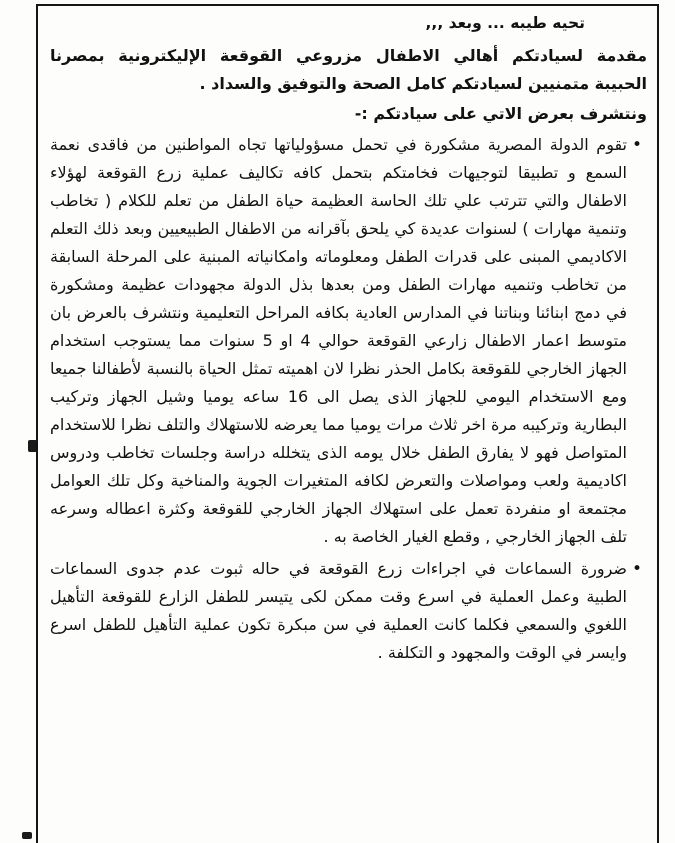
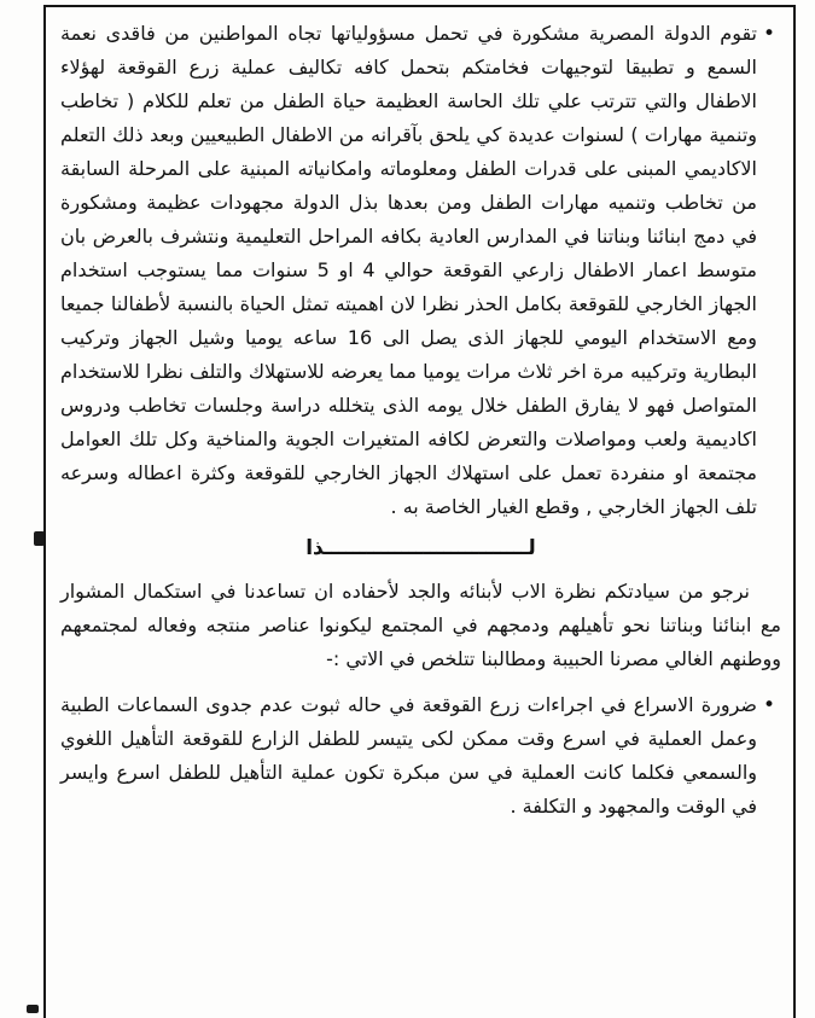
- تحيه طيبه ... وبعد ,,,
- مقدمة لسيادتكم أهالي الاطفال مزروعي القوقعة الإليكترونية بمصرنا الحبيبة متمنيين لسيادتكم كامل الصحة والتوفيق والسداد .
- ونتشرف بعرض الاتي على سيادتكم :-
  •
  تقوم الدولة المصرية مشكورة في تحمل مسؤولياتها تجاه المواطنين من فاقدى نعمة السمع و تطبيقا لتوجيهات فخامتكم بتحمل كافه تكاليف عملية زرع القوقعة لهؤلاء الاطفال والتي تترتب علي تلك الحاسة العظيمة حياة الطفل من تعلم للكلام ( تخاطب وتنمية مهارات ) لسنوات عديدة كي يلحق بآقرانه من الاطفال الطبيعيين وبعد ذلك التعلم الاكاديمي المبنى على قدرات الطفل ومعلوماته وامكانياته المبنية على المرحلة السابقة من تخاطب وتنميه مهارات الطفل ومن بعدها بذل الدولة مجهودات عظيمة ومشكورة في دمج ابنائنا وبناتنا في المدارس العادية بكافه المراحل التعليمية ونتشرف بالعرض بان متوسط اعمار الاطفال زارعي القوقعة حوالي 4 او 5 سنوات مما يستوجب استخدام الجهاز الخارجي للقوقعة بكامل الحذر نظرا لان اهميته تمثل الحياة بالنسبة لأطفالنا جميعا ومع الاستخدام اليومي للجهاز الذى يصل الى 16 ساعه يوميا وشيل الجهاز وتركيب البطارية وتركيبه مرة اخر ثلاث مرات يوميا مما يعرضه للاستهلاك والتلف نظرا للاستخدام المتواصل فهو لا يفارق الطفل خلال يومه الذى يتخلله دراسة وجلسات تخاطب ودروس اكاديمية ولعب ومواصلات والتعرض لكافه المتغيرات الجوية والمناخية وكل تلك العوامل مجتمعة او منفردة تعمل على استهلاك الجهاز الخارجي للقوقعة وكثرة اعطاله وسرعه تلف الجهاز الخارجي , وقطع الغيار الخاصة به .
+ لـــــــــــــــــــــــــــــذا
+ نرجو من سيادتكم نظرة الاب لأبنائه والجد لأحفاده ان تساعدنا في استكمال المشوار مع ابنائنا وبناتنا نحو تأهيلهم ودمجهم في المجتمع ليكونوا عناصر منتجه وفعاله لمجتمعهم ووطنهم الغالي مصرنا الحبيبة ومطالبنا تتلخص في الاتي :-
  •
- ضرورة السماعات في اجراءات زرع القوقعة في حاله ثبوت عدم جدوى السماعات الطبية وعمل العملية في اسرع وقت ممكن لكى يتيسر للطفل الزارع للقوقعة التأهيل اللغوي والسمعي فكلما كانت العملية في سن مبكرة تكون عملية التأهيل للطفل اسرع وايسر في الوقت والمجهود و التكلفة .
+ ضرورة الاسراع في اجراءات زرع القوقعة في حاله ثبوت عدم جدوى السماعات الطبية وعمل العملية في اسرع وقت ممكن لكى يتيسر للطفل الزارع للقوقعة التأهيل اللغوي والسمعي فكلما كانت العملية في سن مبكرة تكون عملية التأهيل للطفل اسرع وايسر في الوقت والمجهود و التكلفة .
